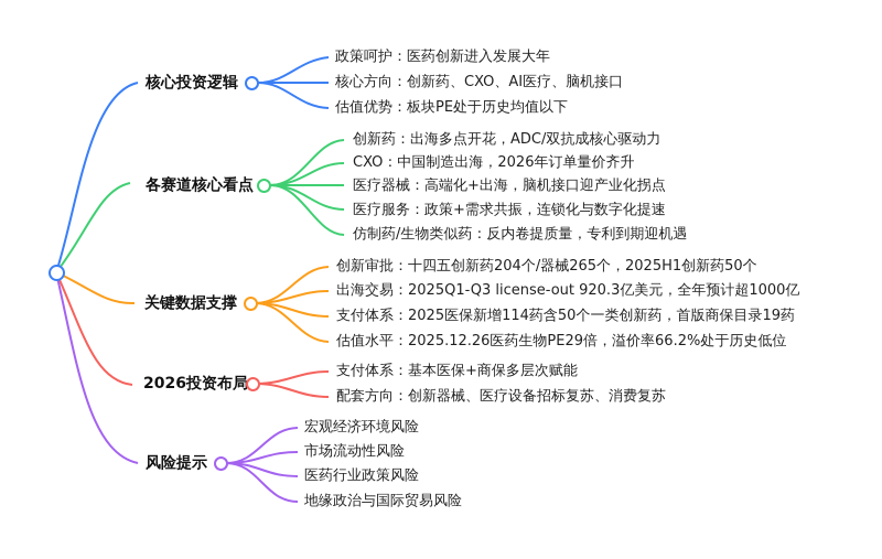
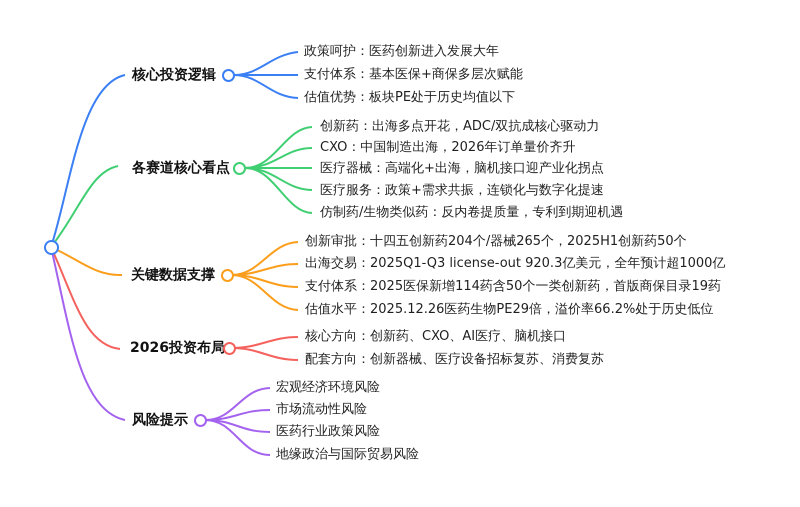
  核心投资逻辑
  政策呵护：医药创新进入发展大年
- 核心方向：创新药、CXO、AI医疗、脑机接口
+ 支付体系：基本医保+商保多层次赋能
  估值优势：板块PE处于历史均值以下
  各赛道核心看点
  创新药：出海多点开花，ADC/双抗成核心驱动力
  CXO：中国制造出海，2026年订单量价齐升
  医疗器械：高端化+出海，脑机接口迎产业化拐点
  医疗服务：政策+需求共振，连锁化与数字化提速
  仿制药/生物类似药：反内卷提质量，专利到期迎机遇
  关键数据支撑
  创新审批：十四五创新药204个/器械265个，2025H1创新药50个
  出海交易：2025Q1-Q3 license-out 920.3亿美元，全年预计超1000亿
  支付体系：2025医保新增114药含50个一类创新药，首版商保目录19药
  估值水平：2025.12.26医药生物PE29倍，溢价率66.2%处于历史低位
  2026投资布局
- 支付体系：基本医保+商保多层次赋能
+ 核心方向：创新药、CXO、AI医疗、脑机接口
  配套方向：创新器械、医疗设备招标复苏、消费复苏
  风险提示
  宏观经济环境风险
  市场流动性风险
  医药行业政策风险
  地缘政治与国际贸易风险
